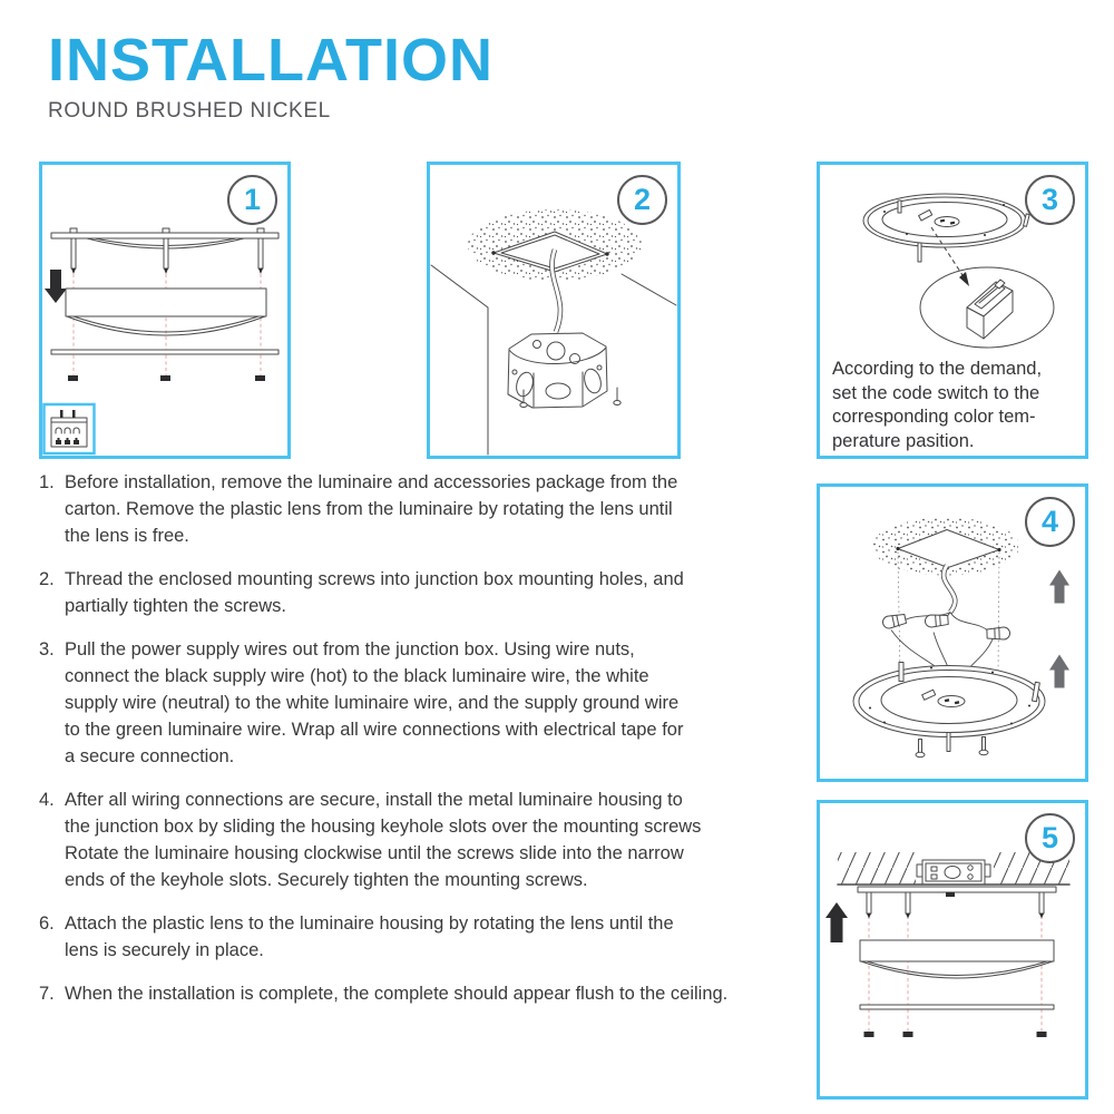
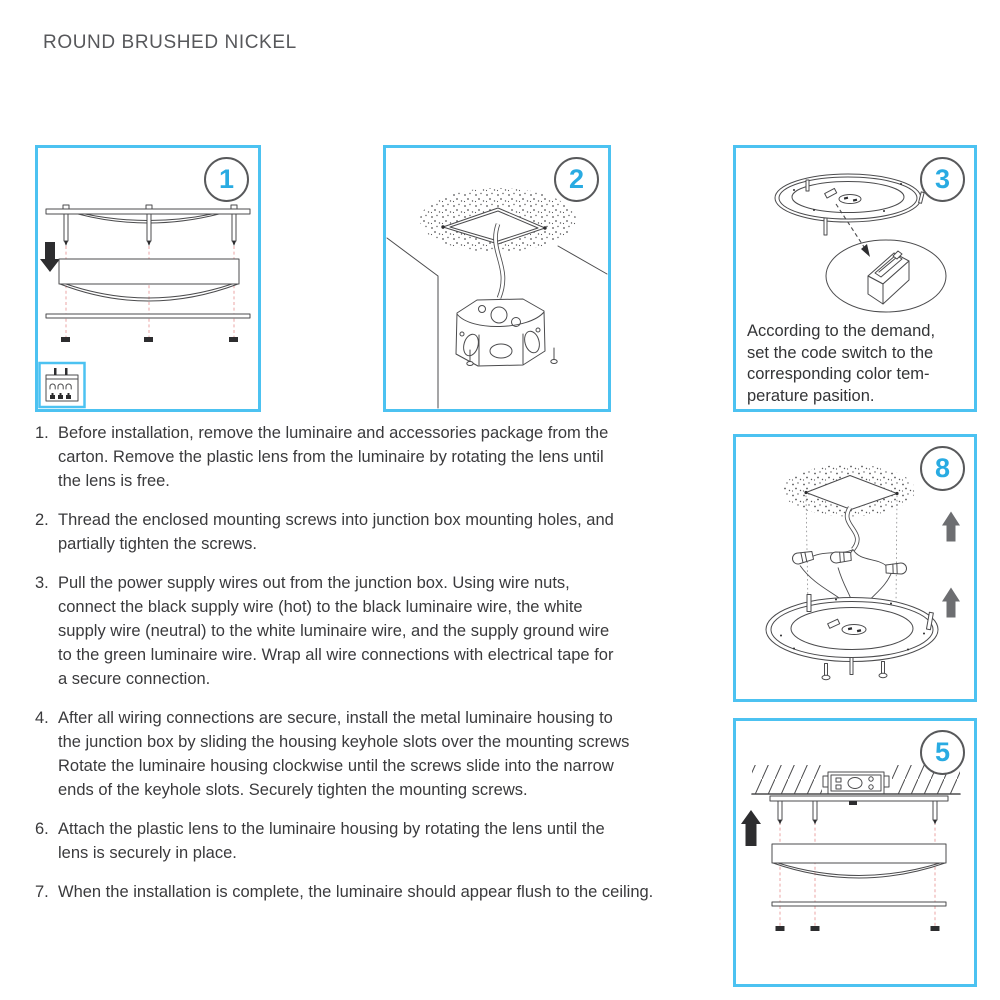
- INSTALLATION
  ROUND BRUSHED NICKEL
  1
  2
  3
  According to the demand,
  set the code switch to the
  corresponding color tem-
  perature pasition.
- 4
+ 8
  5
  1.
  Before installation, remove the luminaire and accessories package from the
  carton. Remove the plastic lens from the luminaire by rotating the lens until
  the lens is free.
  2.
  Thread the enclosed mounting screws into junction box mounting holes, and
  partially tighten the screws.
  3.
  Pull the power supply wires out from the junction box. Using wire nuts,
  connect the black supply wire (hot) to the black luminaire wire, the white
  supply wire (neutral) to the white luminaire wire, and the supply ground wire
  to the green luminaire wire. Wrap all wire connections with electrical tape for
  a secure connection.
  4.
  After all wiring connections are secure, install the metal luminaire housing to
  the junction box by sliding the housing keyhole slots over the mounting screws
  Rotate the luminaire housing clockwise until the screws slide into the narrow
  ends of the keyhole slots. Securely tighten the mounting screws.
  6.
  Attach the plastic lens to the luminaire housing by rotating the lens until the
  lens is securely in place.
  7.
- When the installation is complete, the complete should appear flush to the ceiling.
+ When the installation is complete, the luminaire should appear flush to the ceiling.
